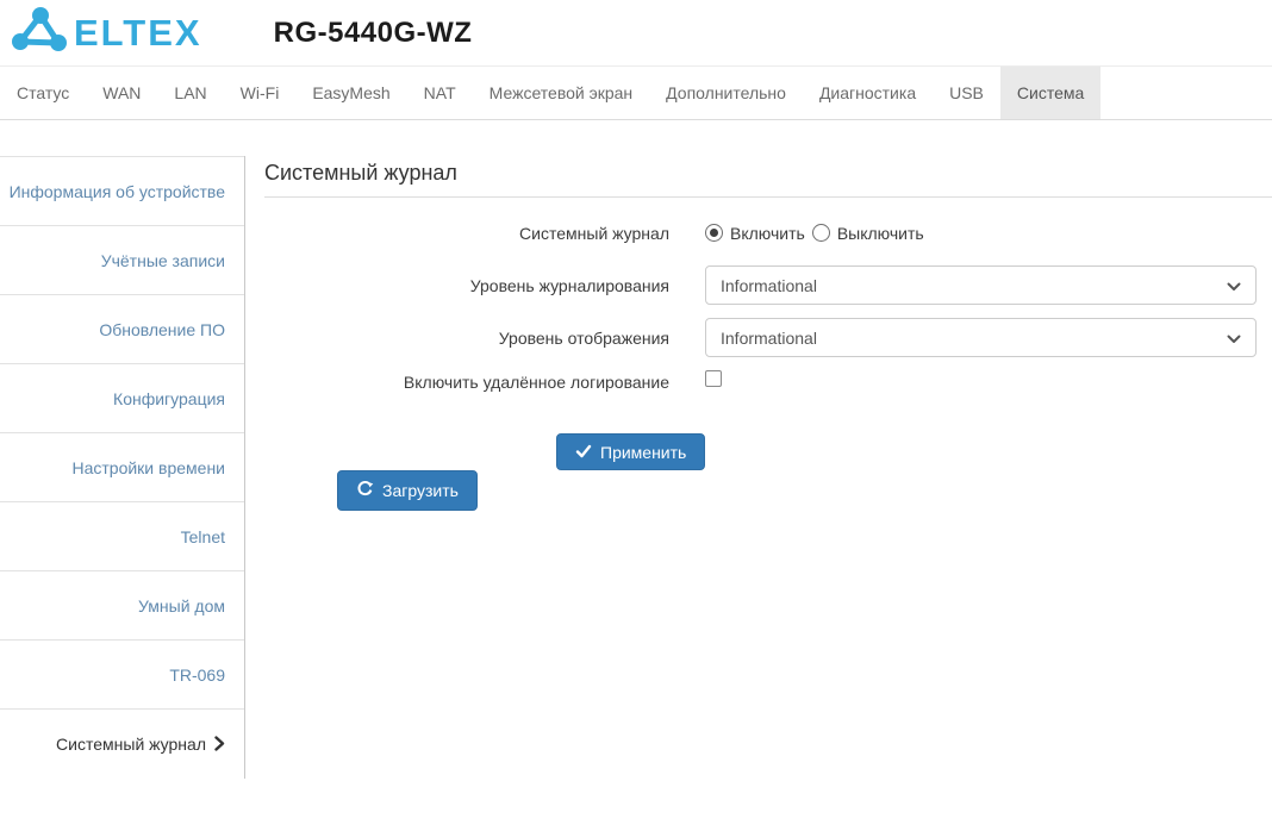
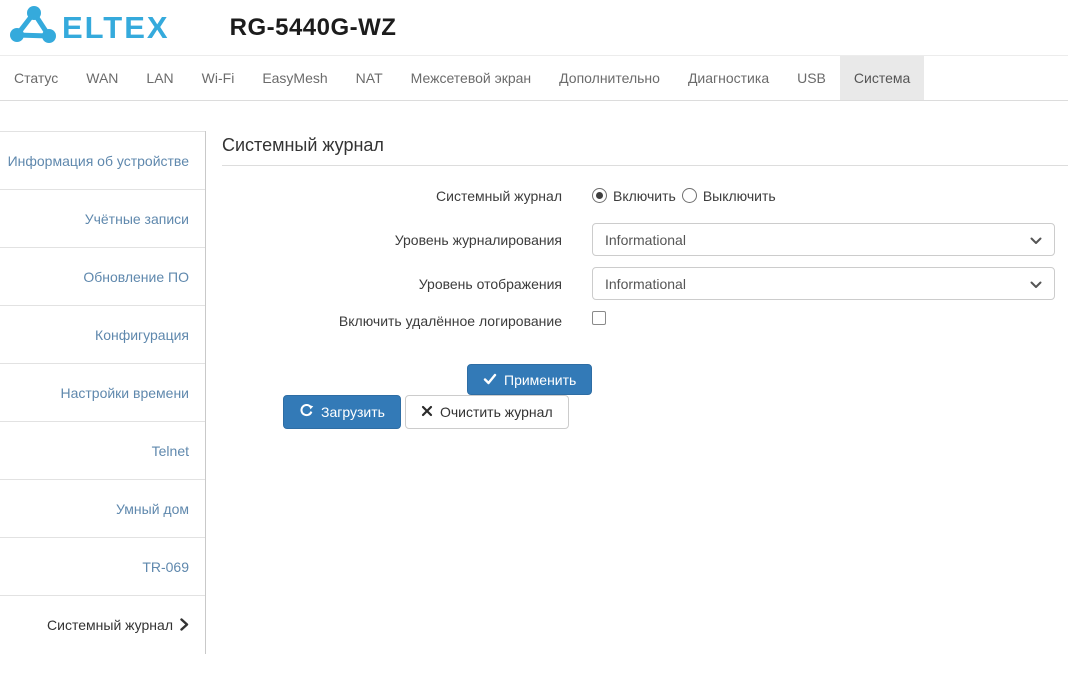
  ELTEX
  RG-5440G-WZ
  Статус
  WAN
  LAN
  Wi-Fi
  EasyMesh
  NAT
  Межсетевой экран
  Дополнительно
  Диагностика
  USB
  Система
  Информация об устройстве
  Учётные записи
  Обновление ПО
  Конфигурация
  Настройки времени
  Telnet
  Умный дом
  TR-069
  Системный журнал
  Системный журнал
  Системный журнал
  Включить
  Выключить
  Уровень журналирования
  Informational
  Уровень отображения
  Informational
  Включить удалённое логирование
  Применить
  Загрузить
+ Очистить журнал
